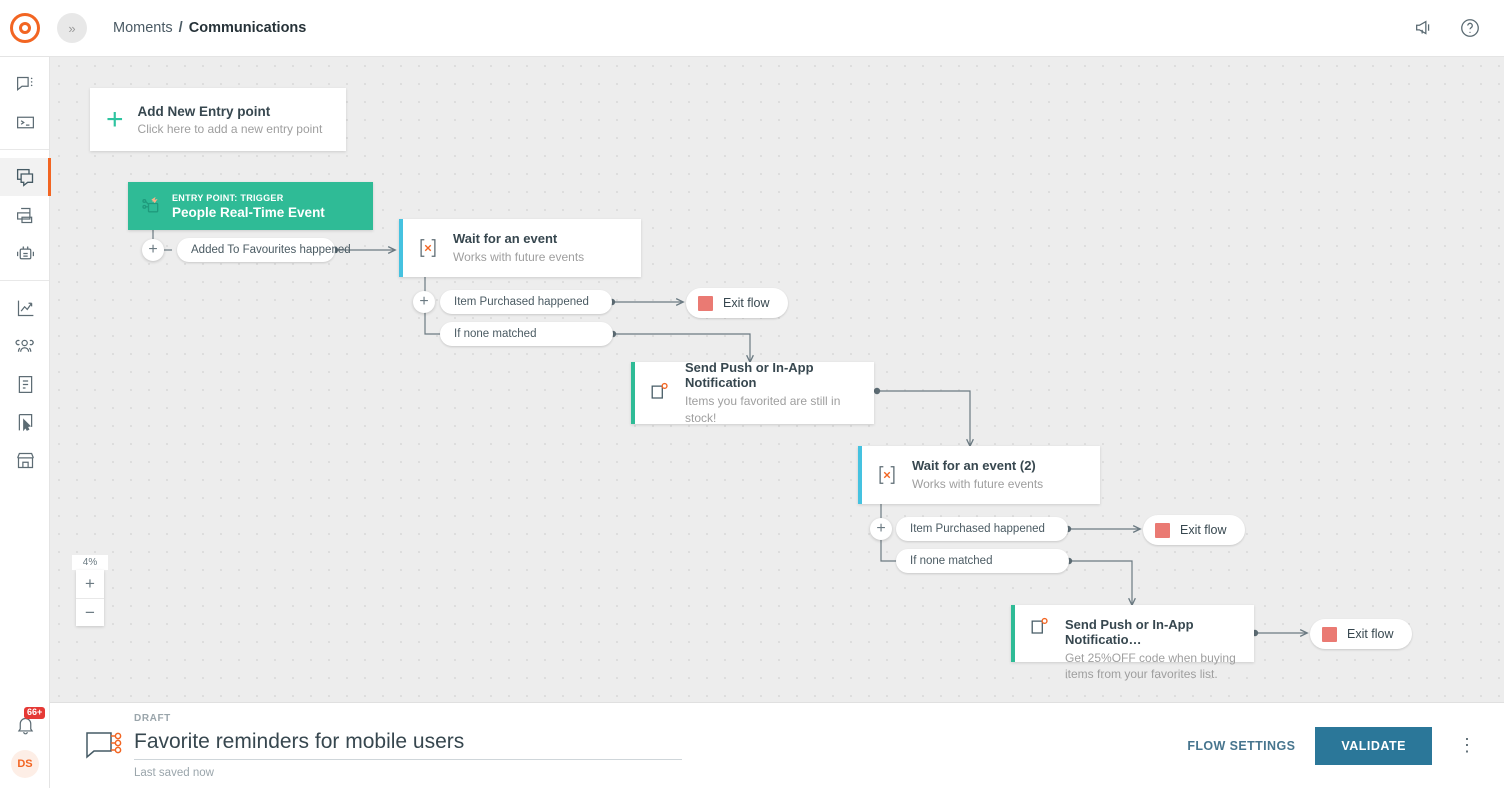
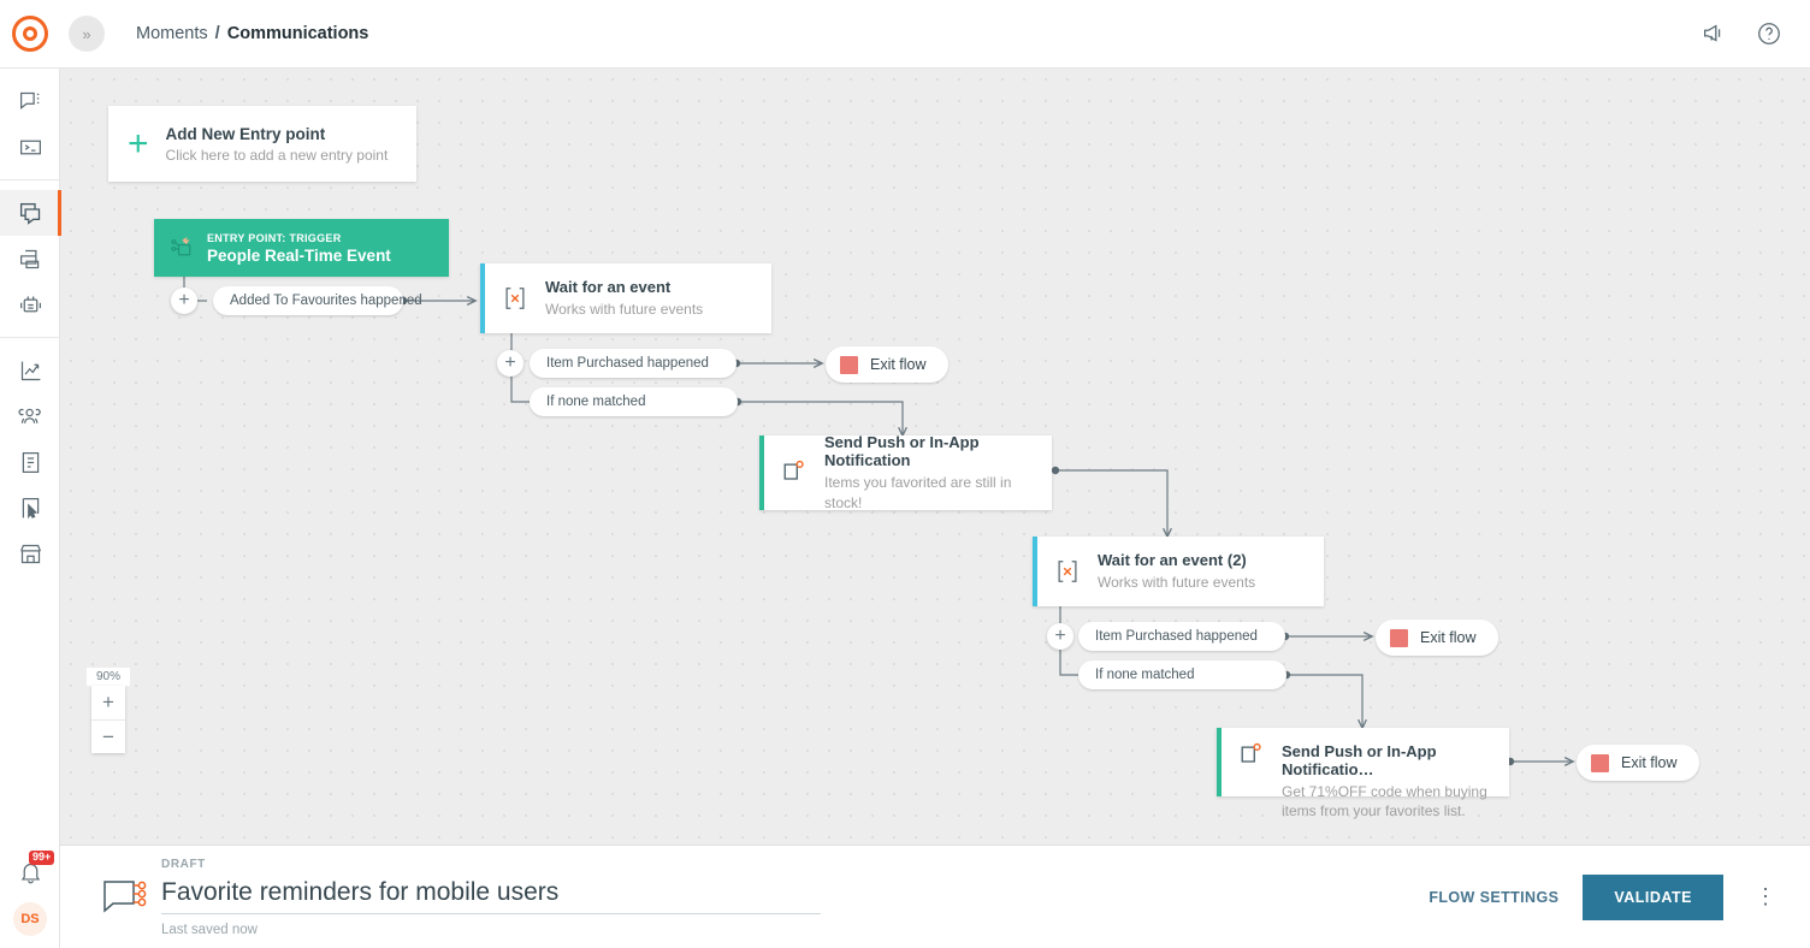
  »
  Moments / Communications
- 66+
+ 99+
  DS
  +
  Add New Entry point
  Click here to add a new entry point
  ENTRY POINT: TRIGGER
  People Real-Time Event
  +
  Added To Favourites happened
  Wait for an event
  Works with future events
  +
  Item Purchased happened
  If none matched
  Exit flow
  Send Push or In-App Notification
  Items you favorited are still in stock!
  Wait for an event (2)
  Works with future events
  +
  Item Purchased happened
  If none matched
  Exit flow
  Send Push or In-App Notificatio…
- Get 25%OFF code when buying items from your favorites list.
+ Get 71%OFF code when buying items from your favorites list.
  Exit flow
- 4%
+ 90%
  +
  −
  DRAFT
  Favorite reminders for mobile users
  Last saved now
  FLOW SETTINGS
  VALIDATE
  ⋮
